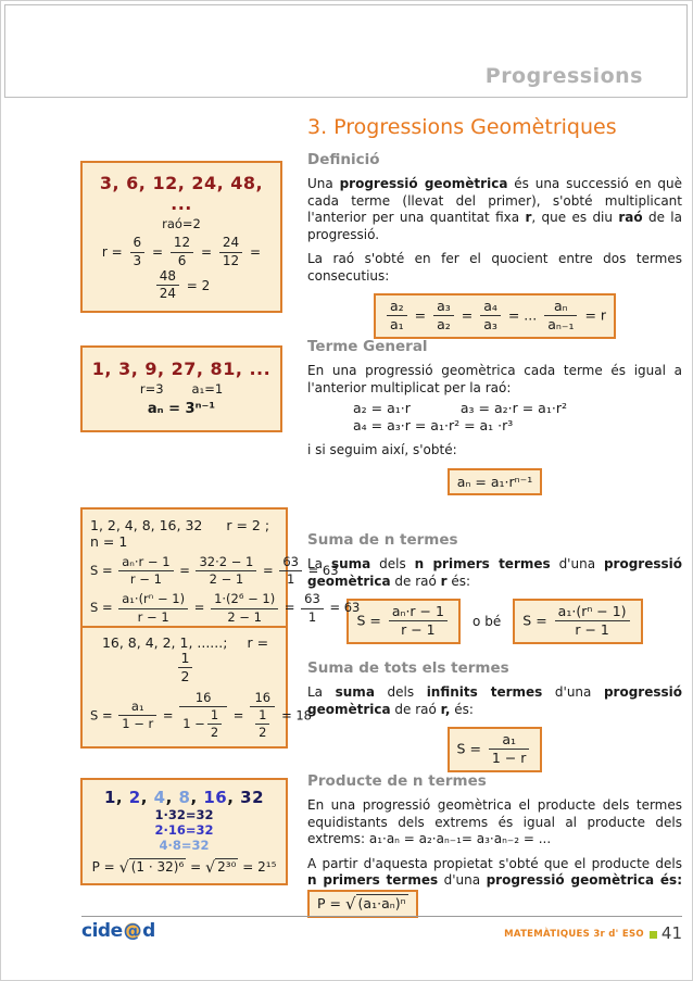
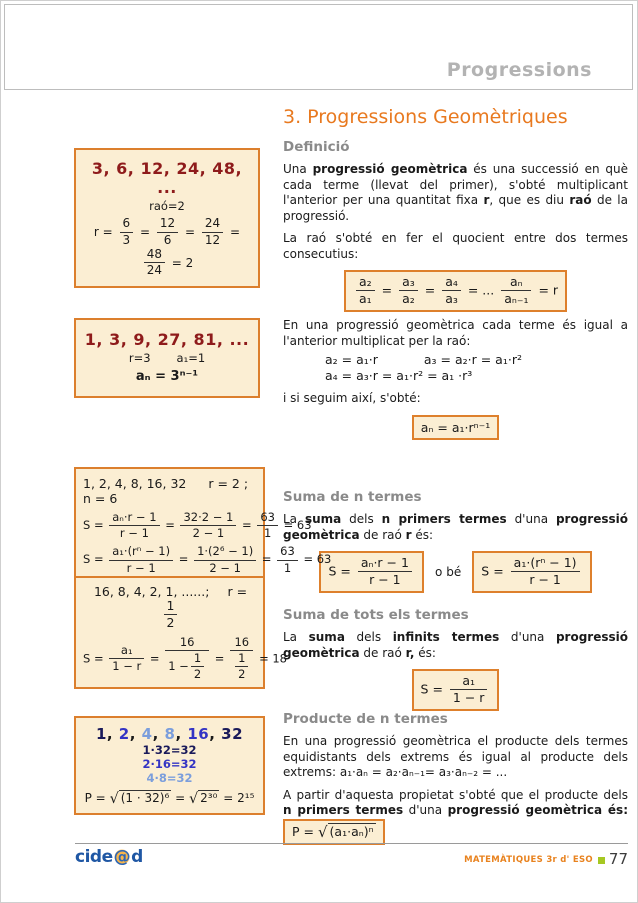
  Progressions
  3. Progressions Geomètriques
  Definició
  Una progressió geomètrica és una successió en què cada terme (llevat del primer), s'obté multiplicant l'anterior per una quantitat fixa r, que es diu raó de la progressió.
  La raó s'obté en fer el quocient entre dos termes consecutius:
  a₂
  a₁
  =
  a₃
  a₂
  =
  a₄
  a₃
  = ...
  aₙ
  aₙ₋₁
  = r
- Terme General
  En una progressió geomètrica cada terme és igual a l'anterior multiplicat per la raó:
  a₂ = a₁·r a₃ = a₂·r = a₁·r²
  a₄ = a₃·r = a₁·r² = a₁ ·r³
  i si seguim així, s'obté:
  aₙ = a₁·rⁿ⁻¹
  Suma de n termes
  La suma dels n primers termes d'una progressió geomètrica de raó r és:
  S =
  aₙ·r − 1
  r − 1
  o bé S =
  a₁·(rⁿ − 1)
  r − 1
  Suma de tots els termes
  La suma dels infinits termes d'una progressió geomètrica de raó r, és:
  S =
  a₁
  1 − r
  Producte de n termes
  En una progressió geomètrica el producte dels termes equidistants dels extrems és igual al producte dels extrems: a₁·aₙ = a₂·aₙ₋₁= a₃·aₙ₋₂ = ...
  A partir d'aquesta propietat s'obté que el producte dels n primers termes d'una progressió geomètrica és: P = √ (a₁·aₙ)ⁿ
  3, 6, 12, 24, 48, ...
  raó=2
  r =
  6
  3
  =
  12
  6
  =
  24
  12
  =
  48
  24
  = 2
  1, 3, 9, 27, 81, ...
  r=3 a₁=1
  aₙ = 3ⁿ⁻¹
- 1, 2, 4, 8, 16, 32 r = 2 ; n = 1
+ 1, 2, 4, 8, 16, 32 r = 2 ; n = 6
  S =
  aₙ·r − 1
  r − 1
  =
  32·2 − 1
  2 − 1
  =
  63
  1
  = 63
  S =
  a₁·(rⁿ − 1)
  r − 1
  =
  1·(2⁶ − 1)
  2 − 1
  =
  63
  1
  = 63
  16, 8, 4, 2, 1, ......; r =
  1
  2
  S =
  a₁
  1 − r
  =
  16
  1 −
  1
  2
  =
  16
  1
  2
  = 18
  1, 2, 4, 8, 16, 32
  1·32=32
  2·16=32
  4·8=32
  P = √ (1 · 32)⁶ = √ 2³⁰ = 2¹⁵
  cide@d
- MATEMÀTIQUES 3r d' ESO 41
+ MATEMÀTIQUES 3r d' ESO 77
